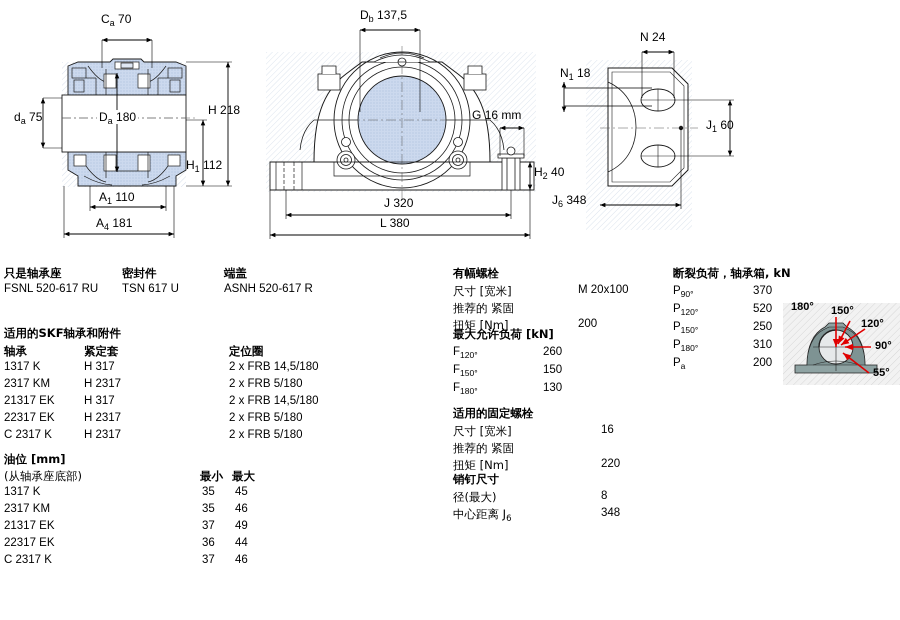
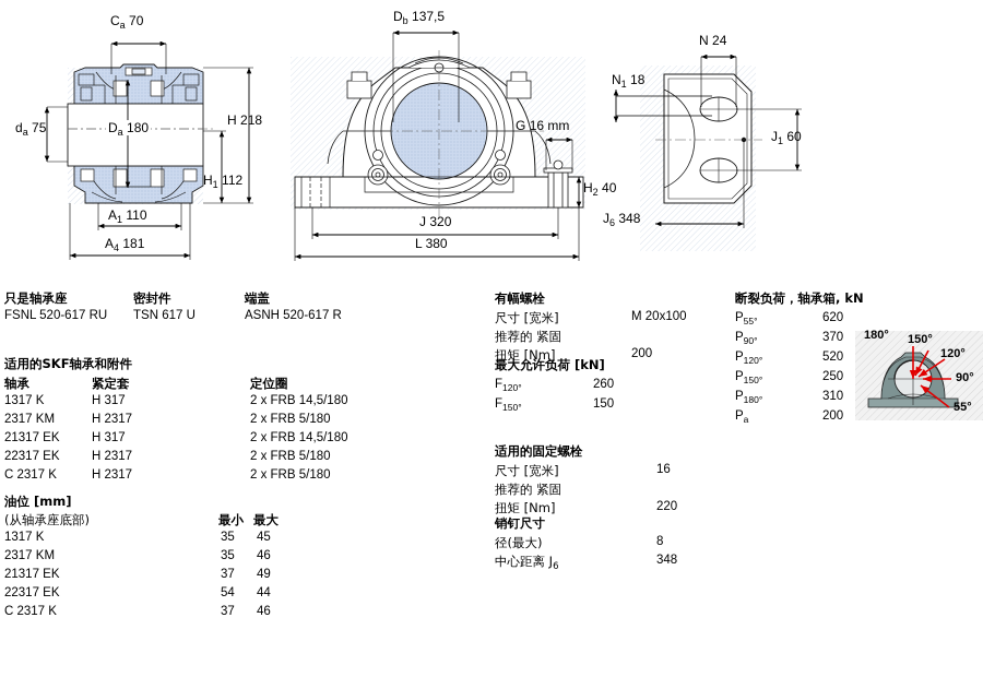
  Ca 70
  H 218
  da 75
  Da 180
  H1 112
  A1 110
  A4 181
  Db 137,5
  G 16 mm
  H2 40
  J 320
  L 380
  N 24
  N1 18
  J1 60
  J6 348
  只是轴承座
  密封件
  端盖
  FSNL 520-617 RU
  TSN 617 U
  ASNH 520-617 R
  适用的SKF轴承和附件
  轴承
  紧定套
  定位圈
  1317 K
  H 317
  2 x FRB 14,5/180
  2317 KM
  H 2317
  2 x FRB 5/180
  21317 EK
  H 317
  2 x FRB 14,5/180
  22317 EK
  H 2317
  2 x FRB 5/180
  C 2317 K
  H 2317
  2 x FRB 5/180
  油位 [mm]
  (从轴承座底部)
  最小
  最大
  1317 K
  35
  45
  2317 KM
  35
  46
  21317 EK
  37
  49
  22317 EK
- 36
+ 54
  44
  C 2317 K
  37
  46
  有幅螺栓
  尺寸 [宽米]
  M 20x100
  推荐的 紧固
  扭矩 [Nm]
  200
  最大允许负荷 [kN]
  F120°
  260
  F150°
  150
- F180°
- 130
  适用的固定螺栓
  尺寸 [宽米]
  16
  推荐的 紧固
  扭矩 [Nm]
  220
  销钉尺寸
  径(最大)
  8
  中心距离 J6
  348
  断裂负荷，轴承箱, kN
+ P55°
+ 620
  P90°
  370
  P120°
  520
  P150°
  250
  P180°
  310
  Pa
  200
  180°
  150°
  120°
  90°
  55°
